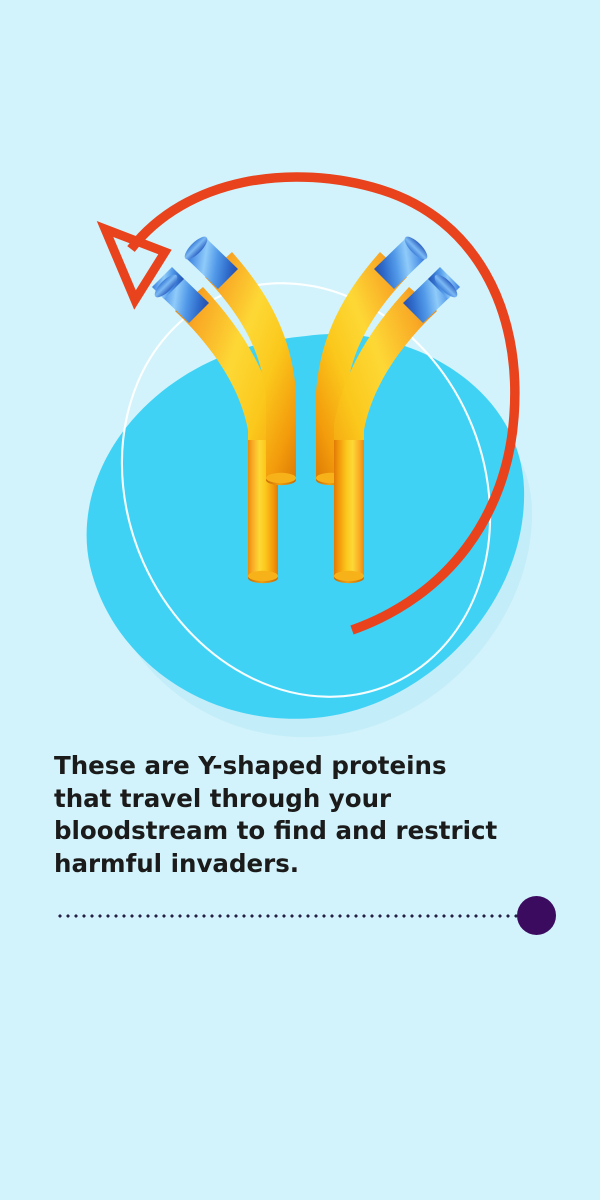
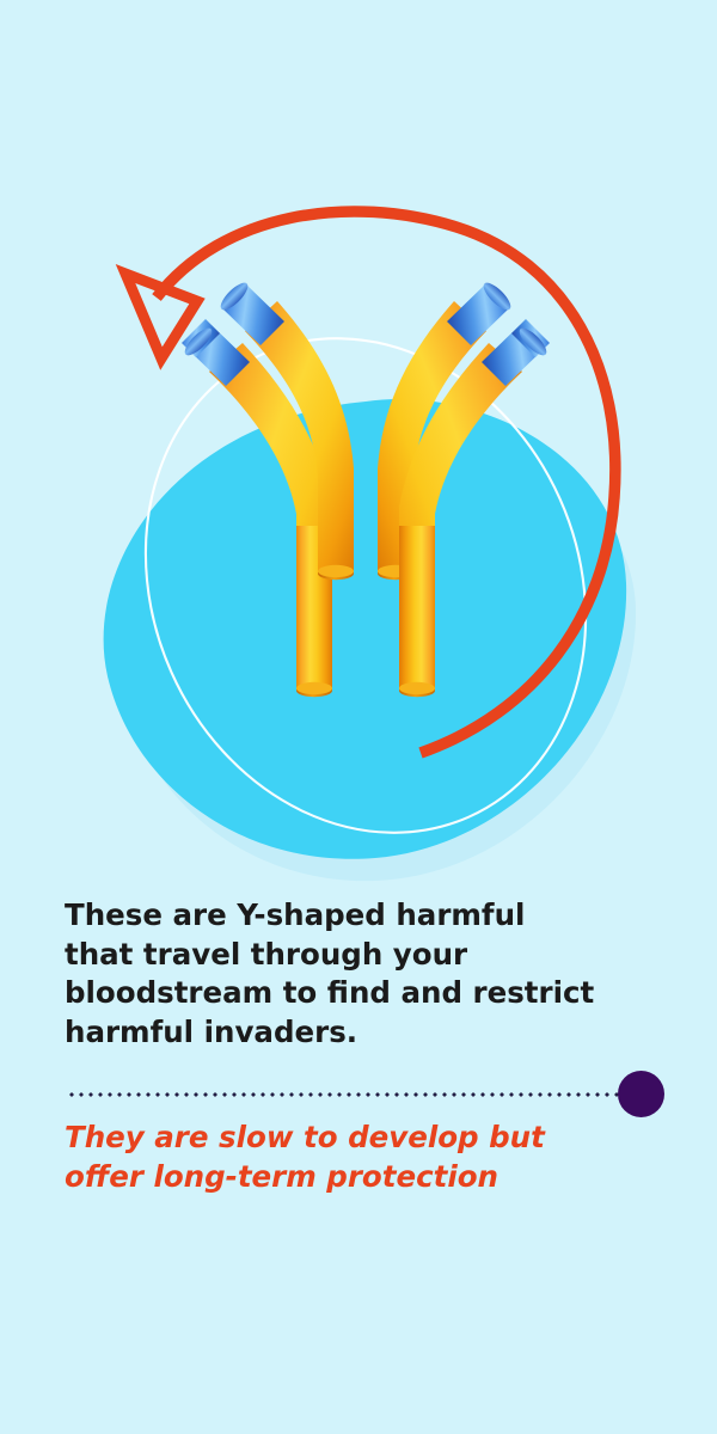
- These are Y-shaped proteins that travel through your bloodstream to find and restrict harmful invaders.
+ These are Y-shaped harmful that travel through your bloodstream to find and restrict harmful invaders.
+ They are slow to develop but offer long-term protection
